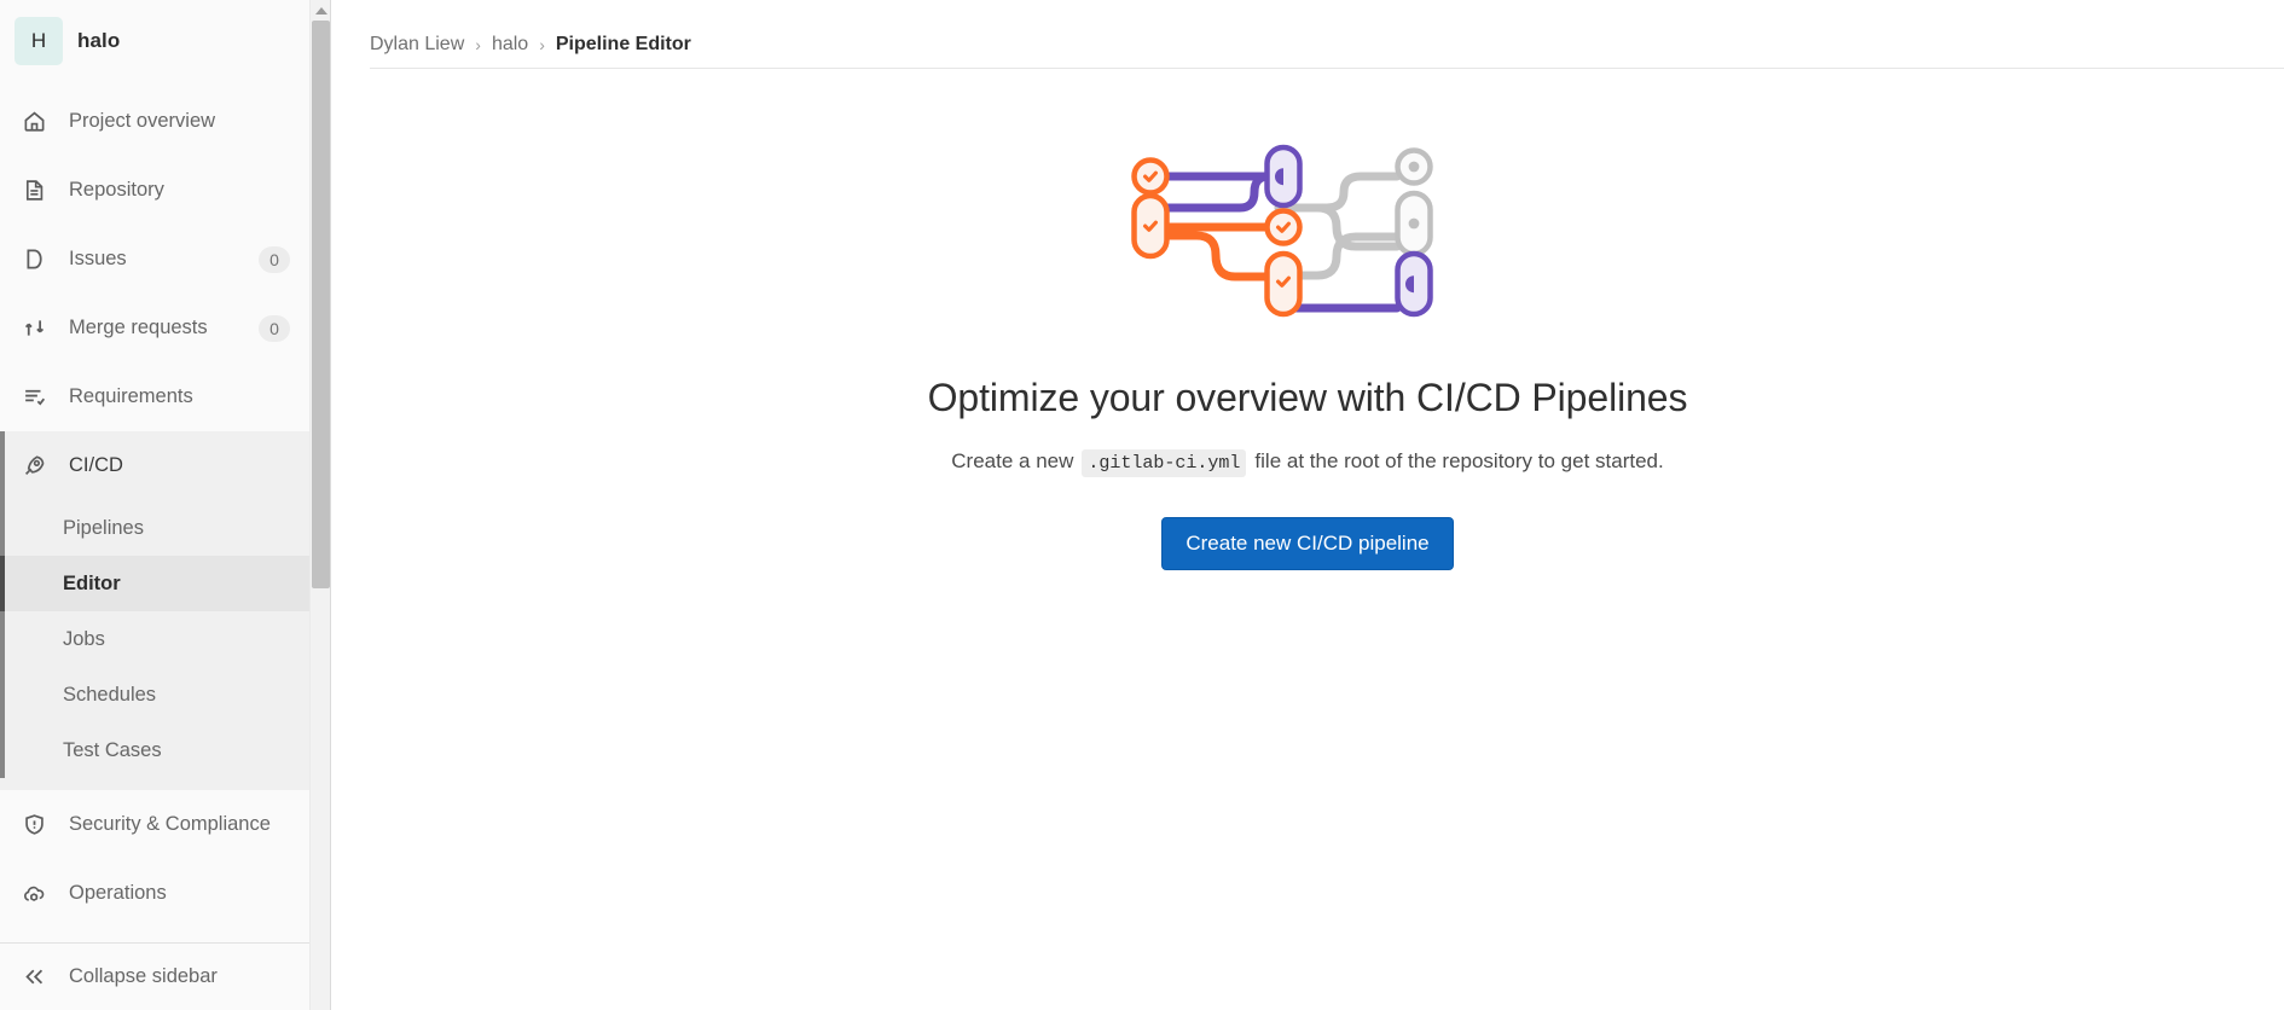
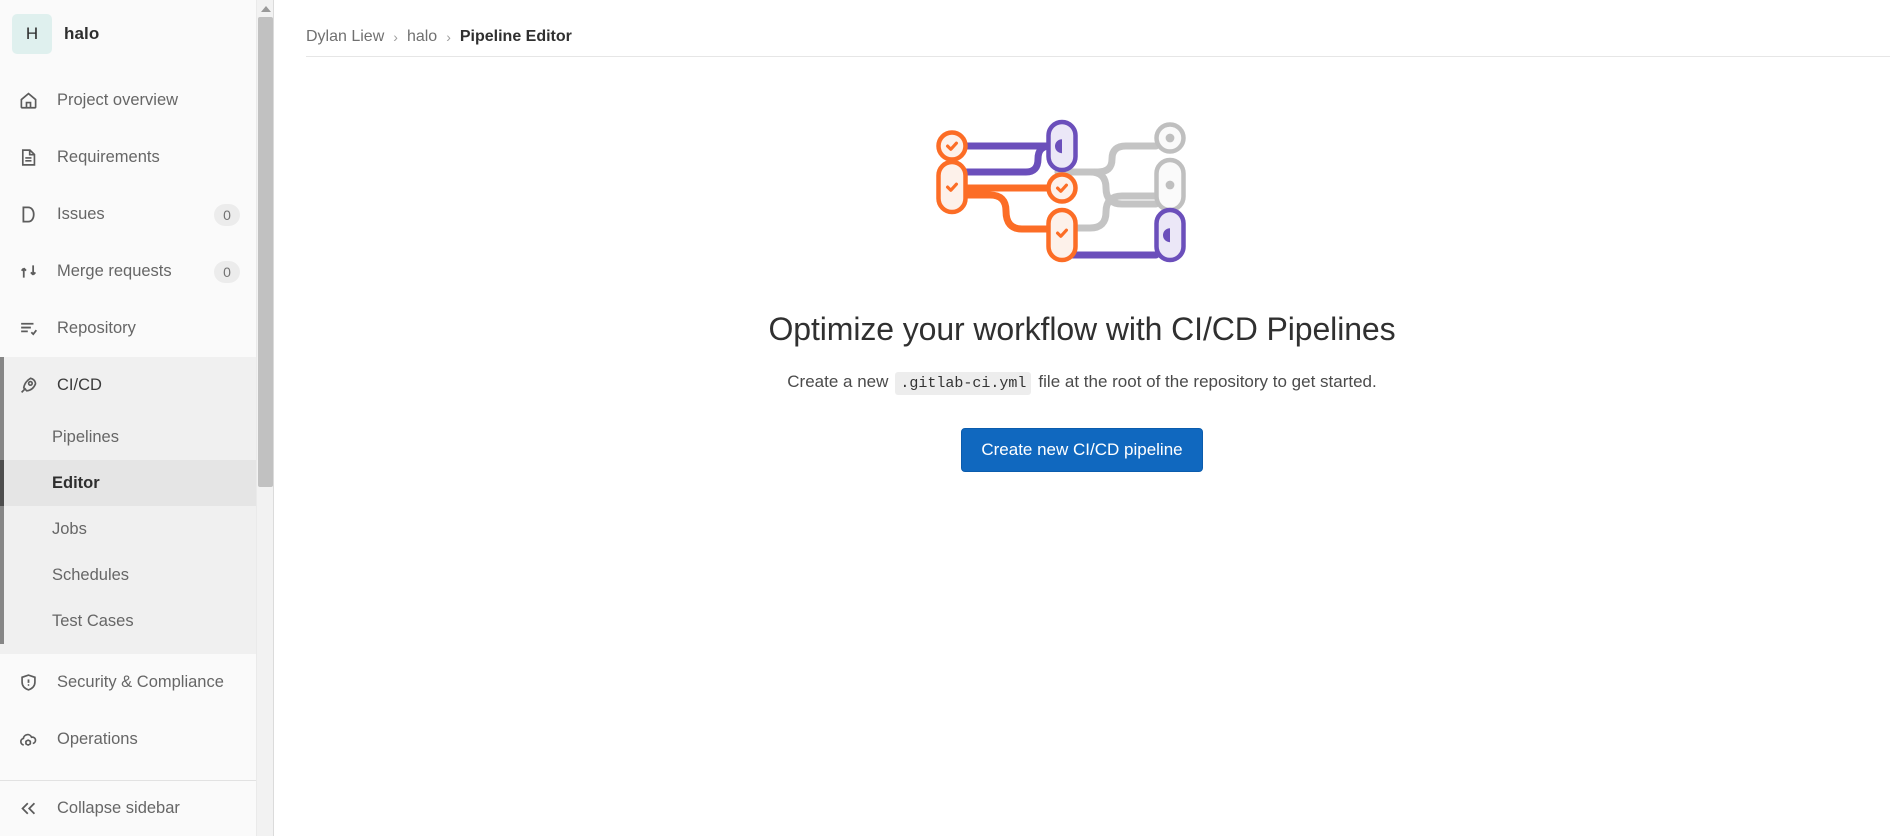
  H
  halo
  Project overview
- Repository
+ Requirements
  Issues
  0
  Merge requests
  0
- Requirements
+ Repository
  CI/CD
  Pipelines
  Editor
  Jobs
  Schedules
  Test Cases
  Security & Compliance
  Operations
  Collapse sidebar
  Dylan Liew
  ›
  halo
  ›
  Pipeline Editor
- Optimize your overview with CI/CD Pipelines
+ Optimize your workflow with CI/CD Pipelines
  Create a new
  .gitlab-ci.yml
  file at the root of the repository to get started.
  Create new CI/CD pipeline
